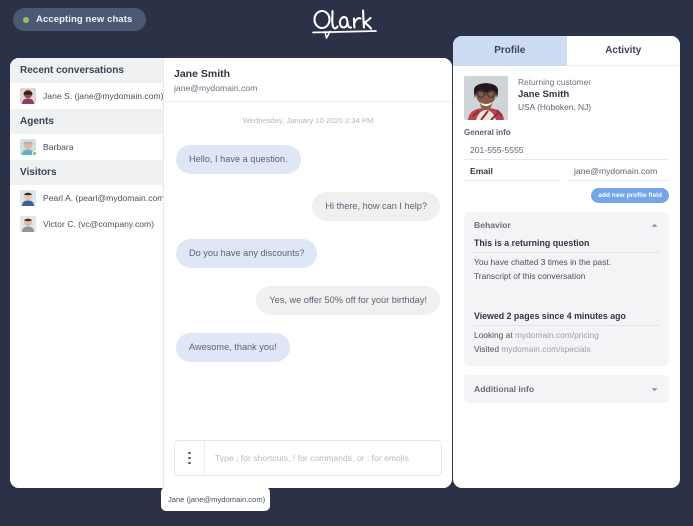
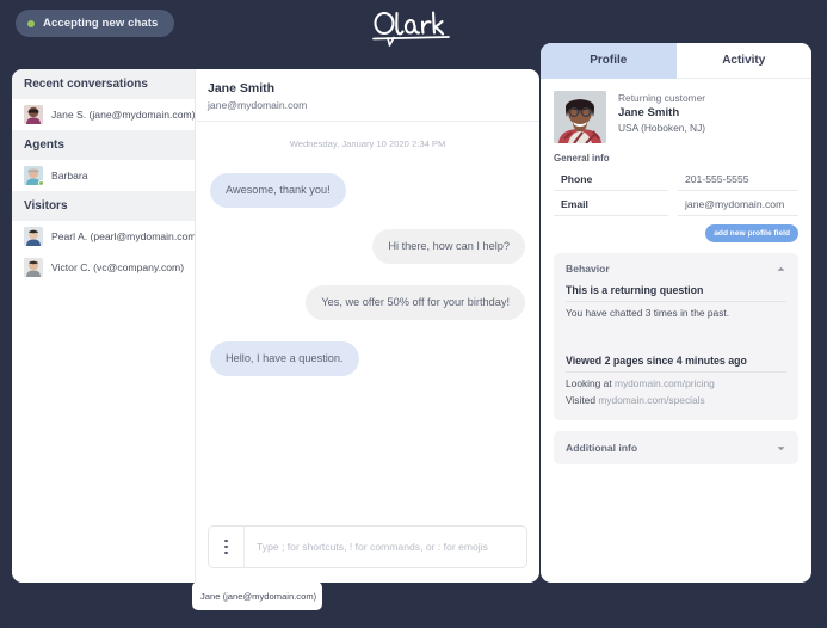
  Accepting new chats
  Recent conversations
  Jane S. (jane@mydomain.com)
  Agents
  Barbara
  Visitors
  Pearl A. (pearl@mydomain.com
  Victor C. (vc@company.com)
  Jane Smith
  jane@mydomain.com
  Wednesday, January 10 2020 2:34 PM
- Hello, I have a question.
+ Awesome, thank you!
  Hi there, how can I help?
- Do you have any discounts?
  Yes, we offer 50% off for your birthday!
- Awesome, thank you!
+ Hello, I have a question.
  Type ; for shortcuts, ! for commands, or : for emojis
  Jane (jane@mydomain.com)
  Profile
  Activity
  Returning customer
  Jane Smith
  USA (Hoboken, NJ)
  General info
+ Phone
  201-555-5555
  Email
  jane@mydomain.com
  Behavior
  This is a returning question
  You have chatted 3 times in the past.
- Transcript of this conversation
  Viewed 2 pages since 4 minutes ago
  Looking at mydomain.com/pricing
  Visited mydomain.com/specials
  Additional info
